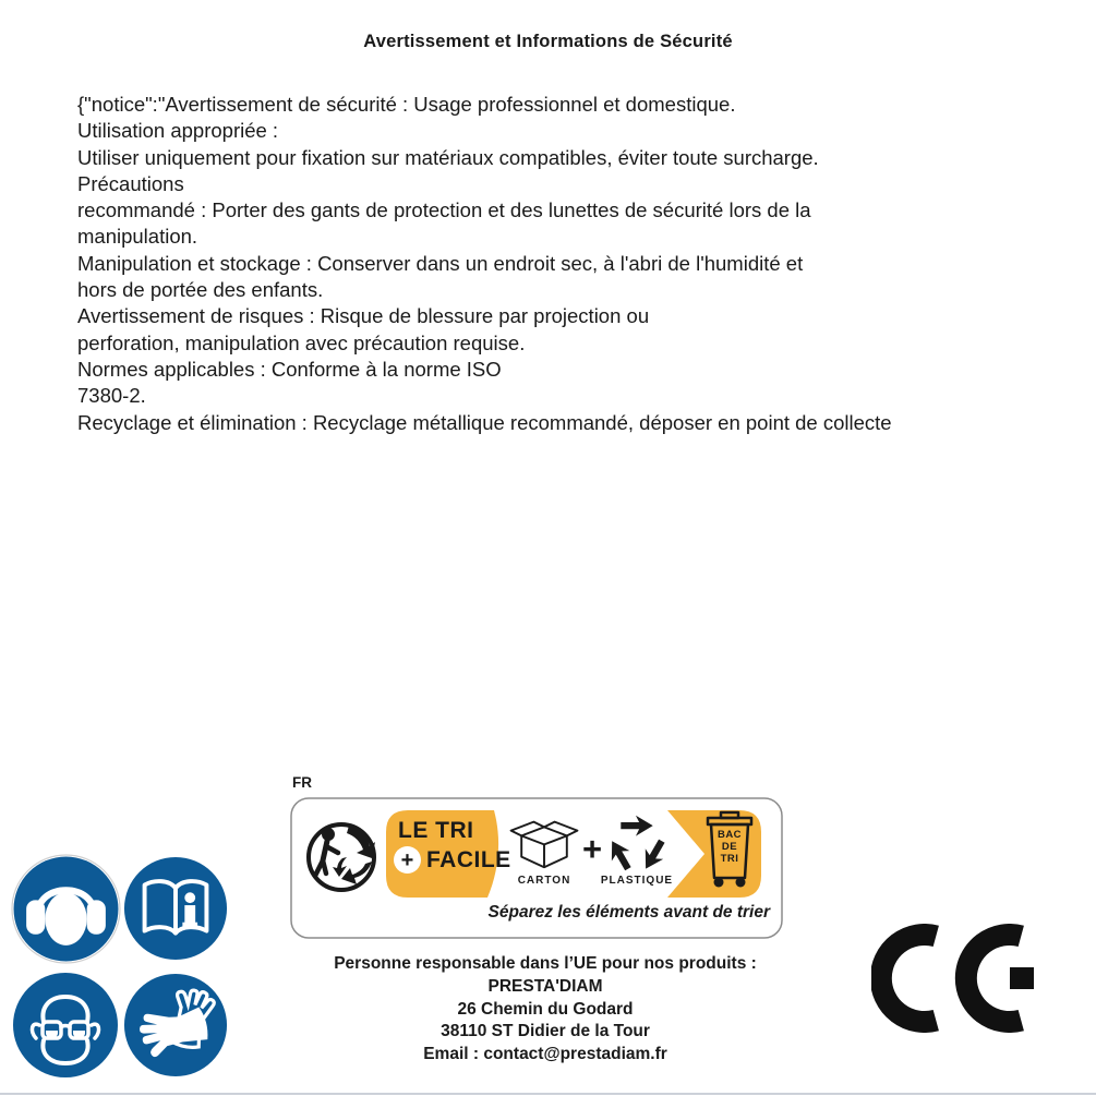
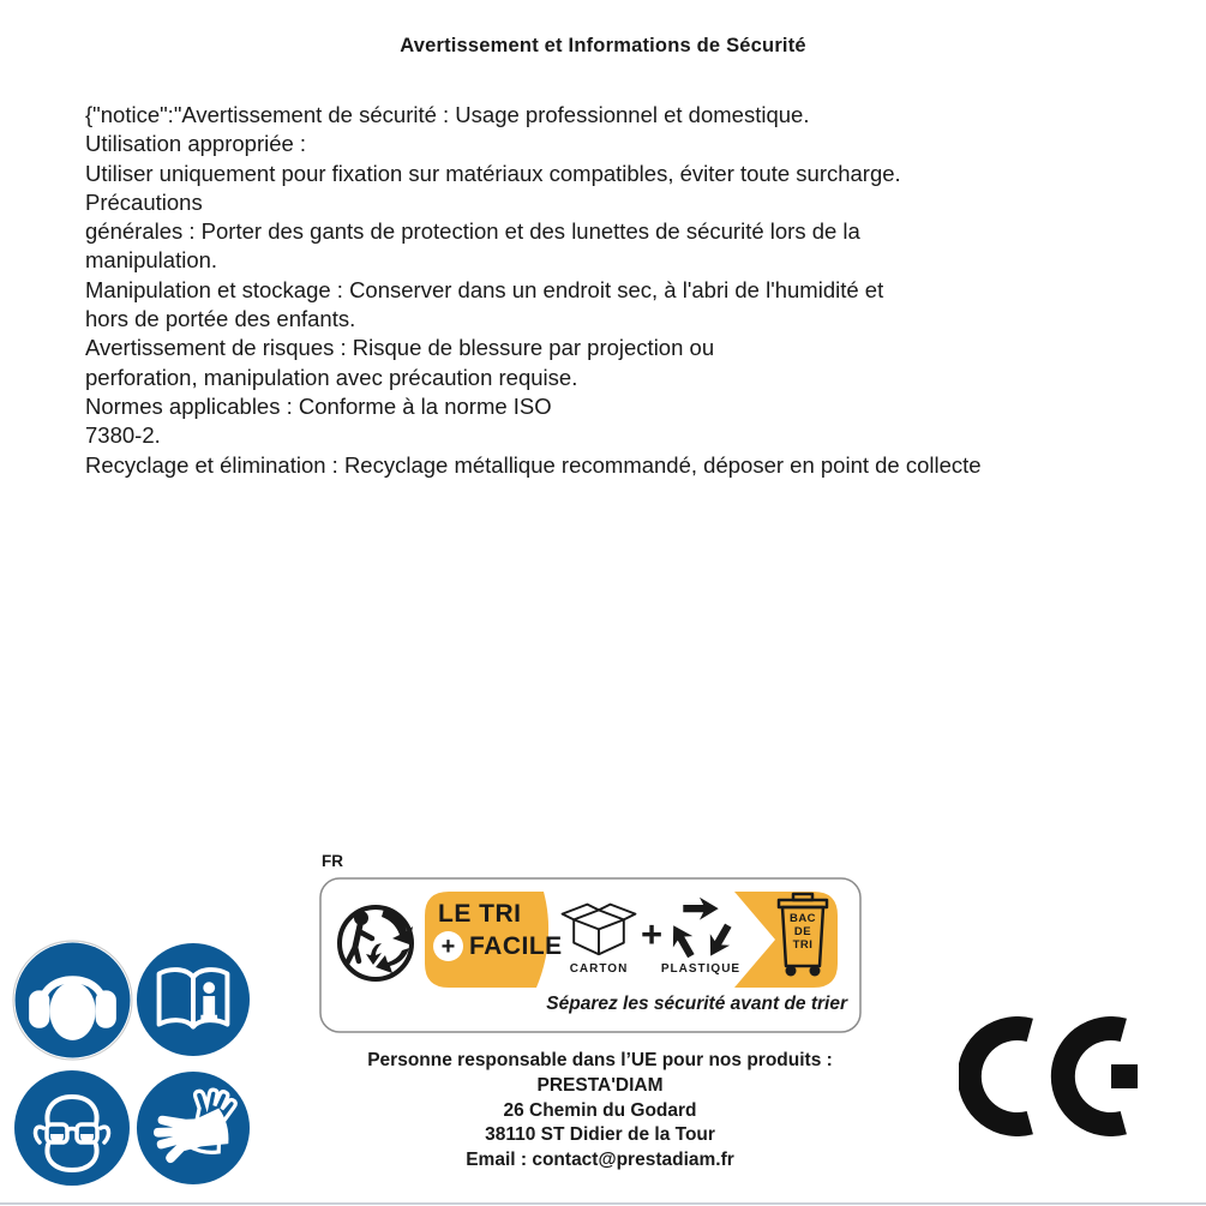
  Avertissement et Informations de Sécurité
  {"notice":"Avertissement de sécurité : Usage professionnel et domestique.
  Utilisation appropriée :
  Utiliser uniquement pour fixation sur matériaux compatibles, éviter toute surcharge.
  Précautions
- recommandé : Porter des gants de protection et des lunettes de sécurité lors de la
+ générales : Porter des gants de protection et des lunettes de sécurité lors de la
  manipulation.
  Manipulation et stockage : Conserver dans un endroit sec, à l'abri de l'humidité et
  hors de portée des enfants.
  Avertissement de risques : Risque de blessure par projection ou
  perforation, manipulation avec précaution requise.
  Normes applicables : Conforme à la norme ISO
  7380-2.
  Recyclage et élimination : Recyclage métallique recommandé, déposer en point de collecte
  FR
  LE TRI
  +
  FACILE
  CARTON
  +
  PLASTIQUE
  BAC
  DE
  TRI
- Séparez les éléments avant de trier
+ Séparez les sécurité avant de trier
  Personne responsable dans l’UE pour nos produits :
  PRESTA'DIAM
  26 Chemin du Godard
  38110 ST Didier de la Tour
  Email : contact@prestadiam.fr
